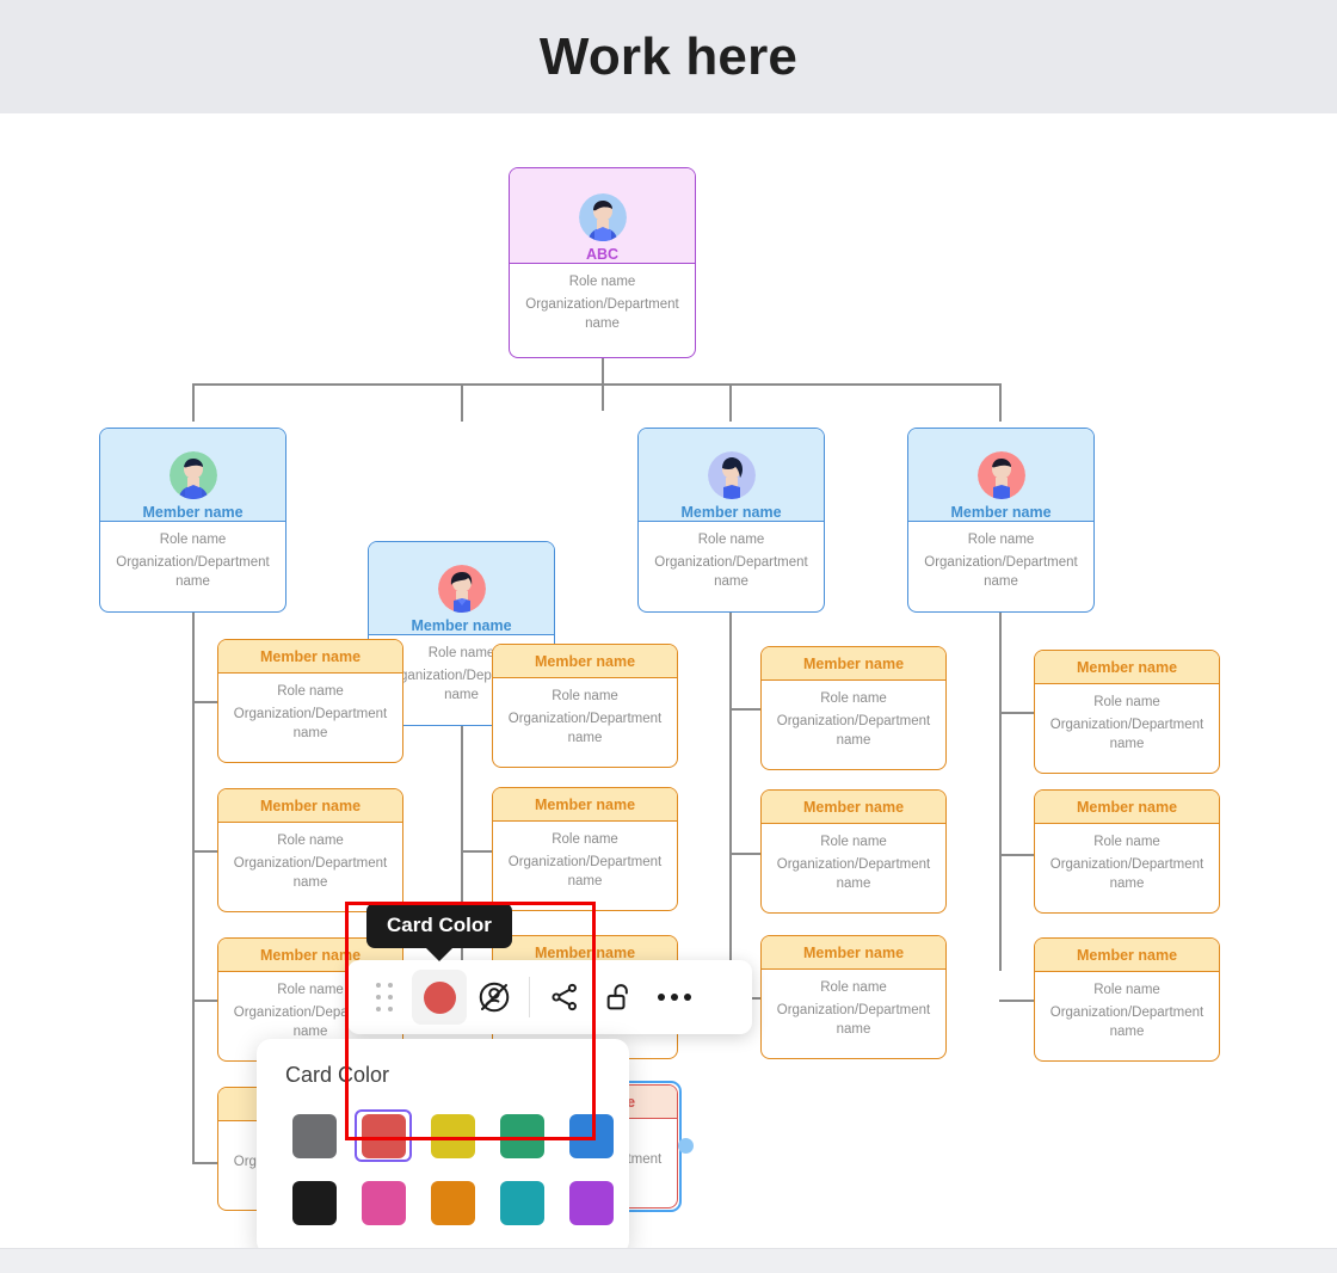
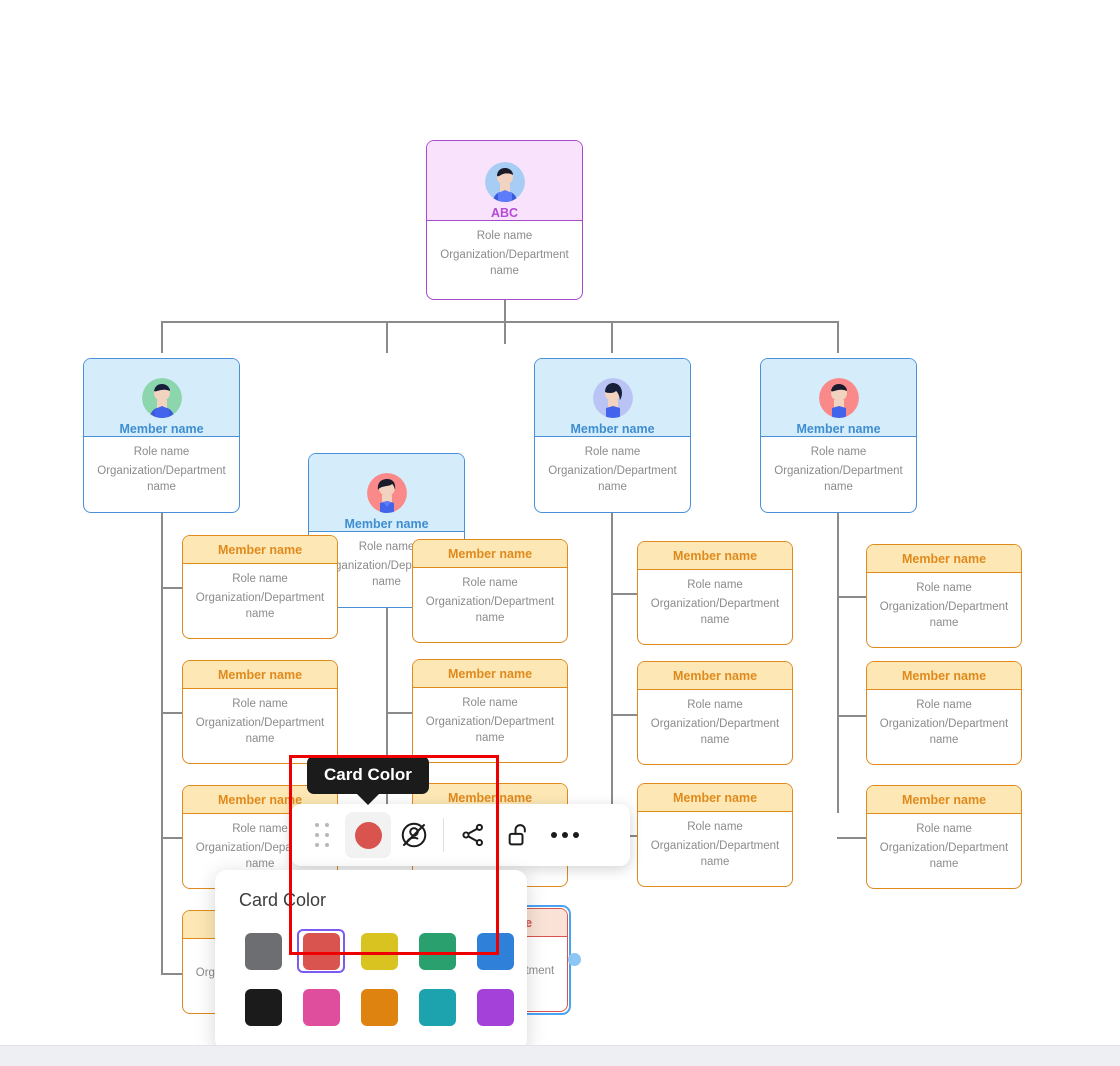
- Work here
  ABC
  Role name
  Organization/Department name
  Member name
  Role name
  Organization/Department name
  Member name
  Role nam
  Member name
  Role name
  Organization/Department name
  Member name
  Role name
  Organization/Department name
  Member name
  Role name
  Organization/Department name
  Member name
  Role name
  Organization/Department name
  Member name
  Role name
  Organization/Depa name
  Member name
  Role name
  Organization/Department name
  Member name
  Role name
  Organization/Department name
  Member name
  Member name
  Role name
  Organization/Department name
  Member name
  Role name
  Organization/Department name
  Member name
  Role name
  Organization/Department name
  Member name
  Role name
  Organization/Department name
  Member name
  Role name
  Organization/Department name
  Member name
  Role name
  Organization/Department name
  Card Color
  Card Color
